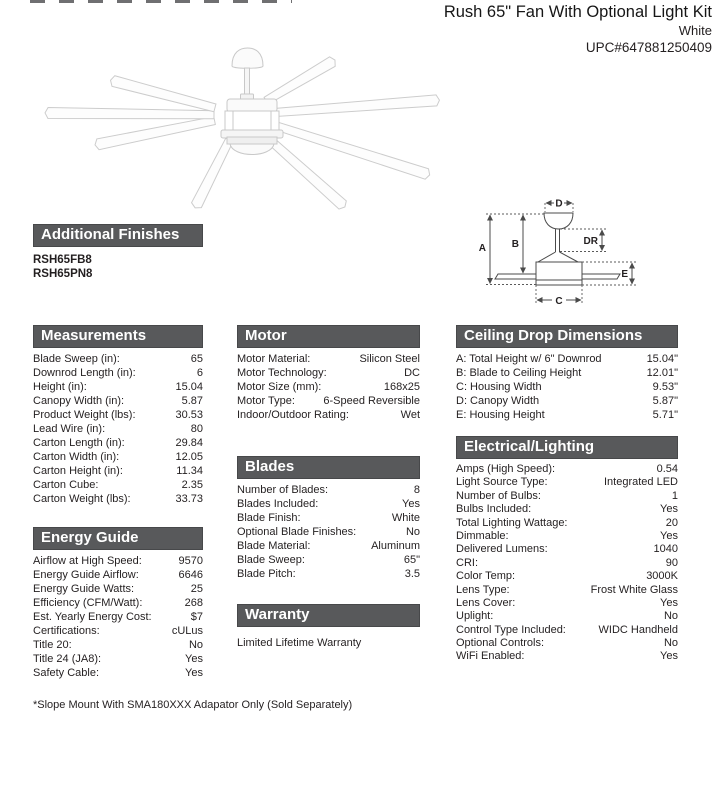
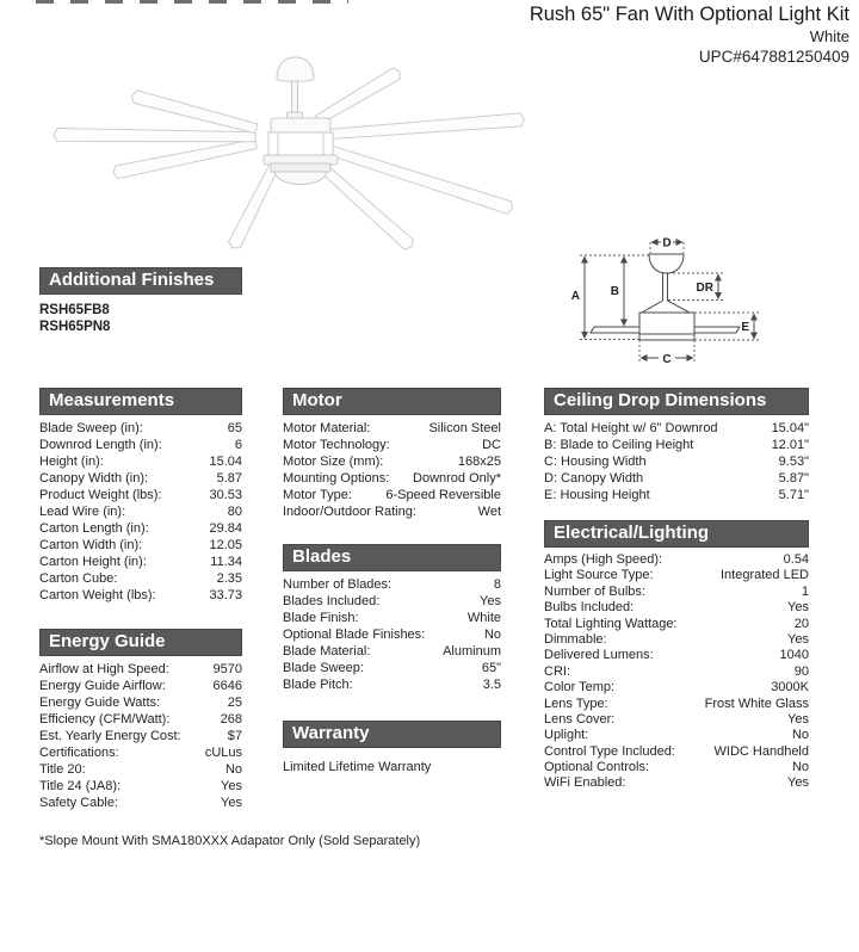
  Rush 65" Fan With Optional Light Kit
  White
  UPC#647881250409
  Additional Finishes
  RSH65FB8
  RSH65PN8
  A
  B
  C
  D
  E
  DR
  Measurements
  Blade Sweep (in):
  65
  Downrod Length (in):
  6
  Height (in):
  15.04
  Canopy Width (in):
  5.87
  Product Weight (lbs):
  30.53
  Lead Wire (in):
  80
  Carton Length (in):
  29.84
  Carton Width (in):
  12.05
  Carton Height (in):
  11.34
  Carton Cube:
  2.35
  Carton Weight (lbs):
  33.73
  Energy Guide
  Airflow at High Speed:
  9570
  Energy Guide Airflow:
  6646
  Energy Guide Watts:
  25
  Efficiency (CFM/Watt):
  268
  Est. Yearly Energy Cost:
  $7
  Certifications:
  cULus
  Title 20:
  No
  Title 24 (JA8):
  Yes
  Safety Cable:
  Yes
  Motor
  Motor Material:
  Silicon Steel
  Motor Technology:
  DC
  Motor Size (mm):
  168x25
+ Mounting Options:
+ Downrod Only*
  Motor Type:
  6-Speed Reversible
  Indoor/Outdoor Rating:
  Wet
  Blades
  Number of Blades:
  8
  Blades Included:
  Yes
  Blade Finish:
  White
  Optional Blade Finishes:
  No
  Blade Material:
  Aluminum
  Blade Sweep:
  65"
  Blade Pitch:
  3.5
  Warranty
  Limited Lifetime Warranty
  Ceiling Drop Dimensions
  A: Total Height w/ 6" Downrod
  15.04"
  B: Blade to Ceiling Height
  12.01"
  C: Housing Width
  9.53"
  D: Canopy Width
  5.87"
  E: Housing Height
  5.71"
  Electrical/Lighting
  Amps (High Speed):
  0.54
  Light Source Type:
  Integrated LED
  Number of Bulbs:
  1
  Bulbs Included:
  Yes
  Total Lighting Wattage:
  20
  Dimmable:
  Yes
  Delivered Lumens:
  1040
  CRI:
  90
  Color Temp:
  3000K
  Lens Type:
  Frost White Glass
  Lens Cover:
  Yes
  Uplight:
  No
  Control Type Included:
  WIDC Handheld
  Optional Controls:
  No
  WiFi Enabled:
  Yes
  *Slope Mount With SMA180XXX Adapator Only (Sold Separately)
